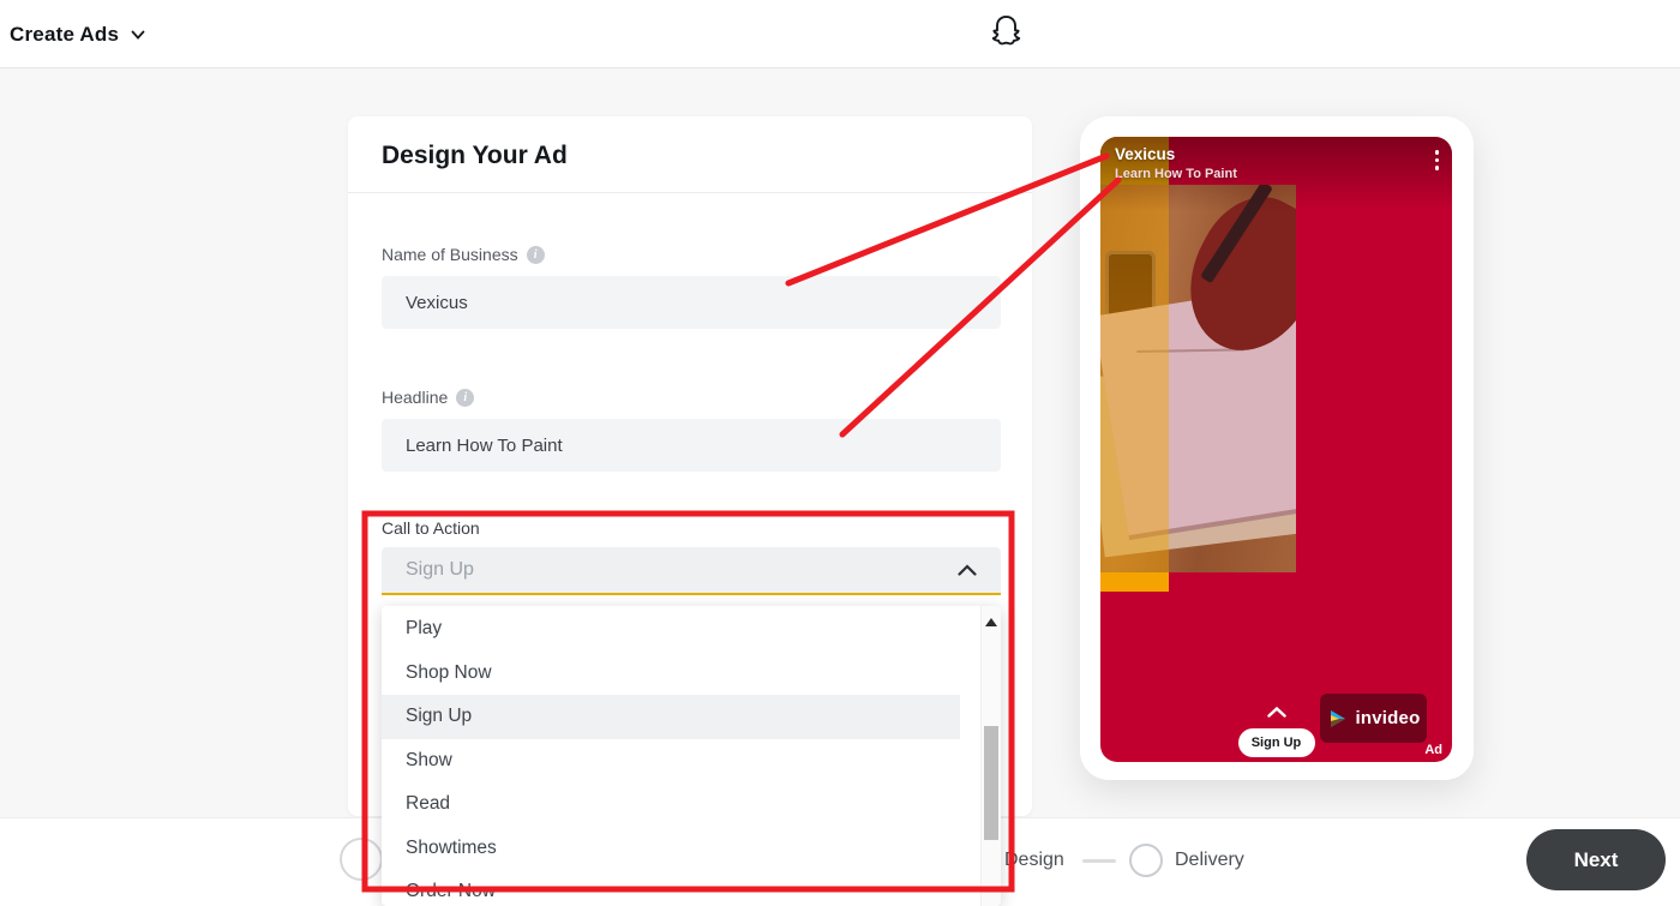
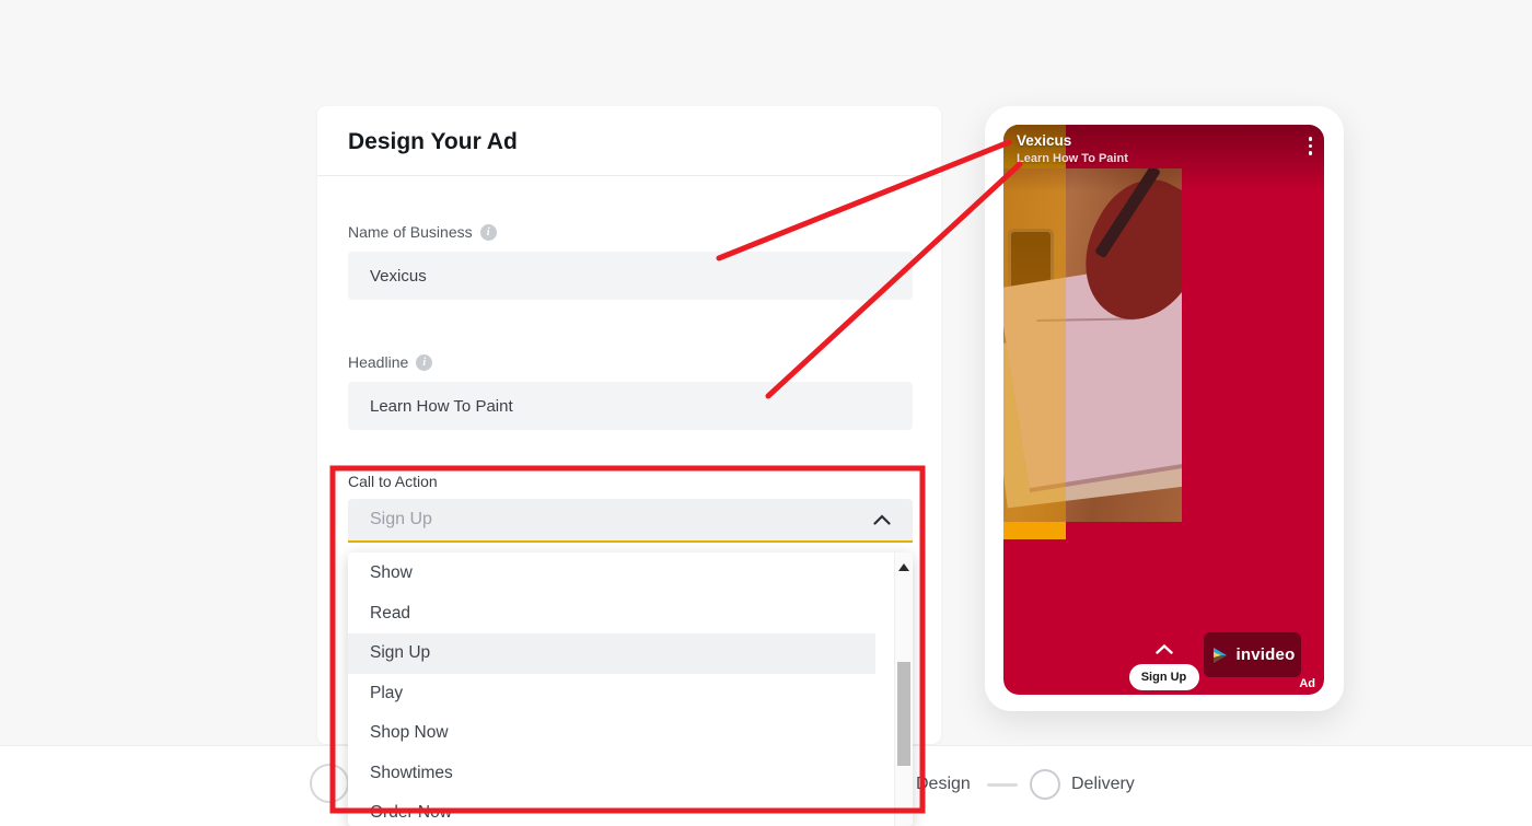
- Create Ads
  Design Your Ad
  Name of Business
  i
  Vexicus
  Headline
  i
  Learn How To Paint
  Call to Action
  Sign Up
- Play
+ Show
- Shop Now
+ Read
  Sign Up
- Show
+ Play
- Read
+ Shop Now
  Showtimes
  Vexicus
  Learn How To Paint
  Sign Up
  invideo
  Ad
  esign
  Delivery
- Next
